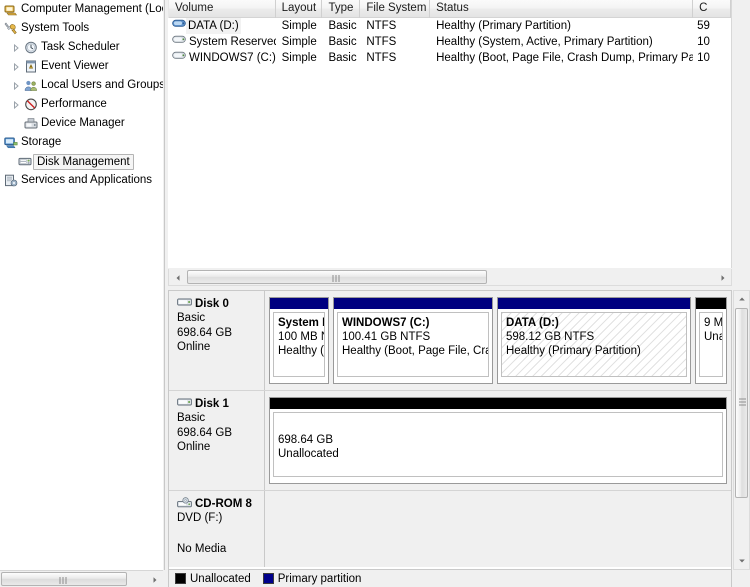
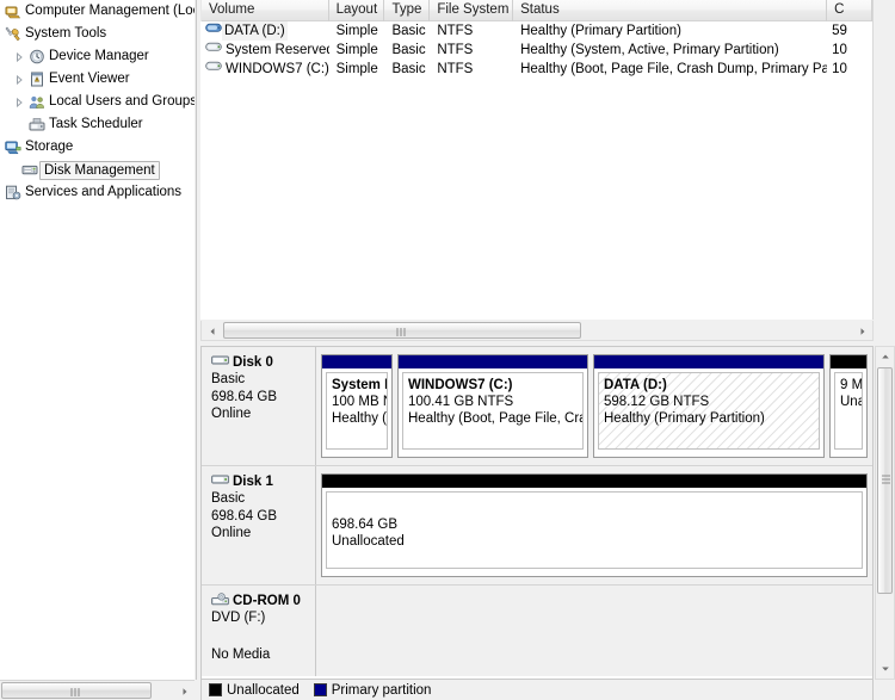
  Computer Management (Lo
  System Tools
- Task Scheduler
+ Device Manager
  Event Viewer
  Local Users and Group
- Performance
- Device Manager
+ Task Scheduler
  Storage
  Disk Management
  Services and Applications
  Volume
  Layout
  Type
  File System
  Status
  C
  DATA (D:)
  Simple
  Basic
  NTFS
  Healthy (Primary Partition)
  59
  System Reserve
  Simple
  Basic
  NTFS
  Healthy (System, Active, Primary Partition)
  10
  WINDOWS7 (C:)
  Simple
  Basic
  NTFS
  Healthy (Boot, Page File, Crash Dump, Primary Pa
  10
  Disk 0
  Basic
  698.64 GB
  Online
  System
  100 MB
  Healthy (
  WINDOWS7 (C:)
  100.41 GB NTFS
  Healthy (Boot, Page File, Cr
  DATA (D:)
  598.12 GB NTFS
  Healthy (Primary Partition)
  9 M
  Una
  Disk 1
  Basic
  698.64 GB
  Online
  698.64 GB
  Unallocated
- CD-ROM 8
+ CD-ROM 0
  DVD (F:)
  No Media
  Unallocated
  Primary partition
